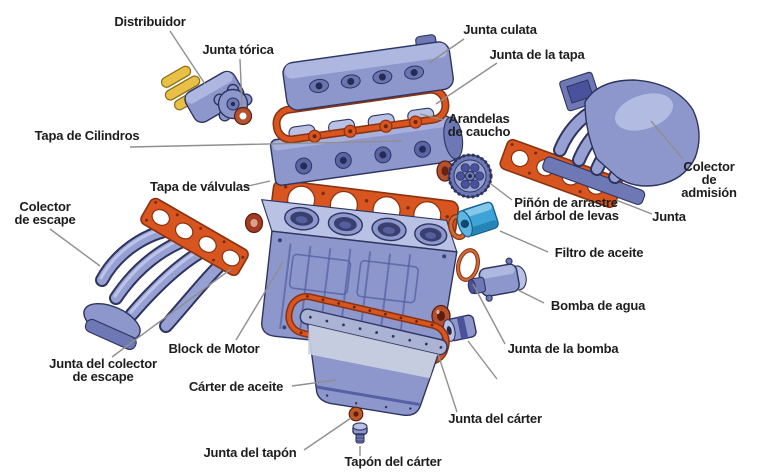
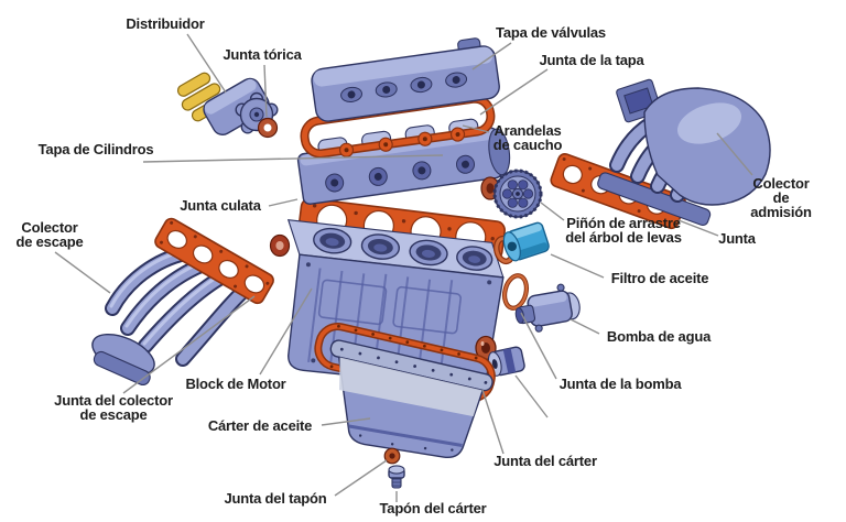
  Distribuidor
  Junta tórica
- Junta culata
+ Tapa de válvulas
  Junta de la tapa
  Tapa de Cilindros
  Arandelas
  de caucho
  Colector de
  admisión
- Tapa de válvulas
+ Junta culata
  Piñón de arrastre
  del árbol de levas
  Junta
  Colector
  de escape
  Filtro de aceite
  Bomba de agua
  Block de Motor
  Junta de la bomba
  Junta del colector
  de escape
  Cárter de aceite
  Junta del cárter
  Junta del tapón
  Tapón del cárter
